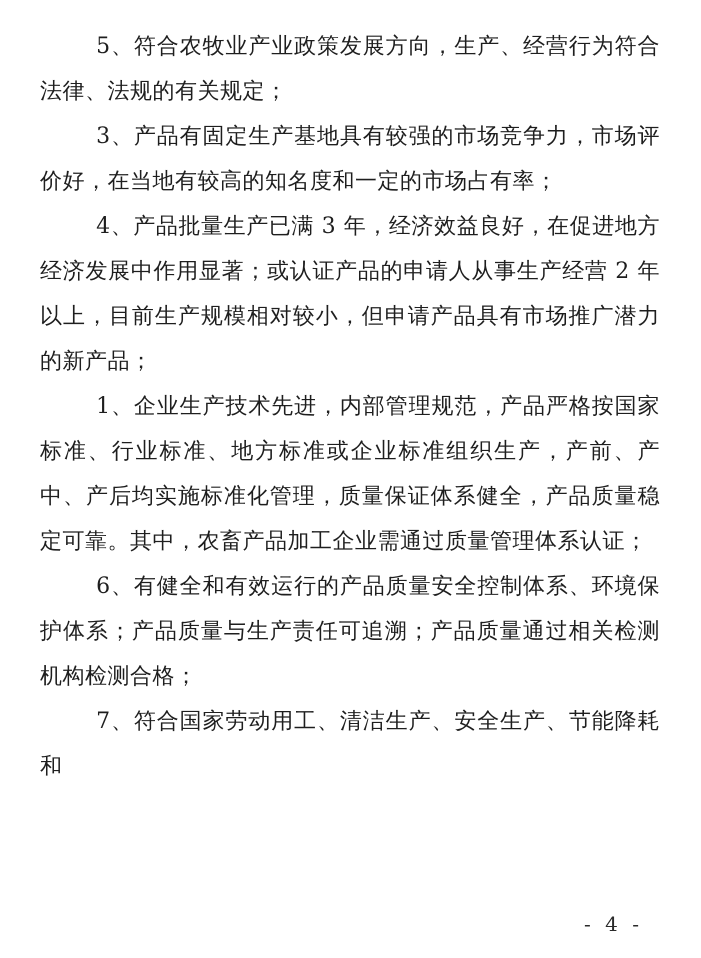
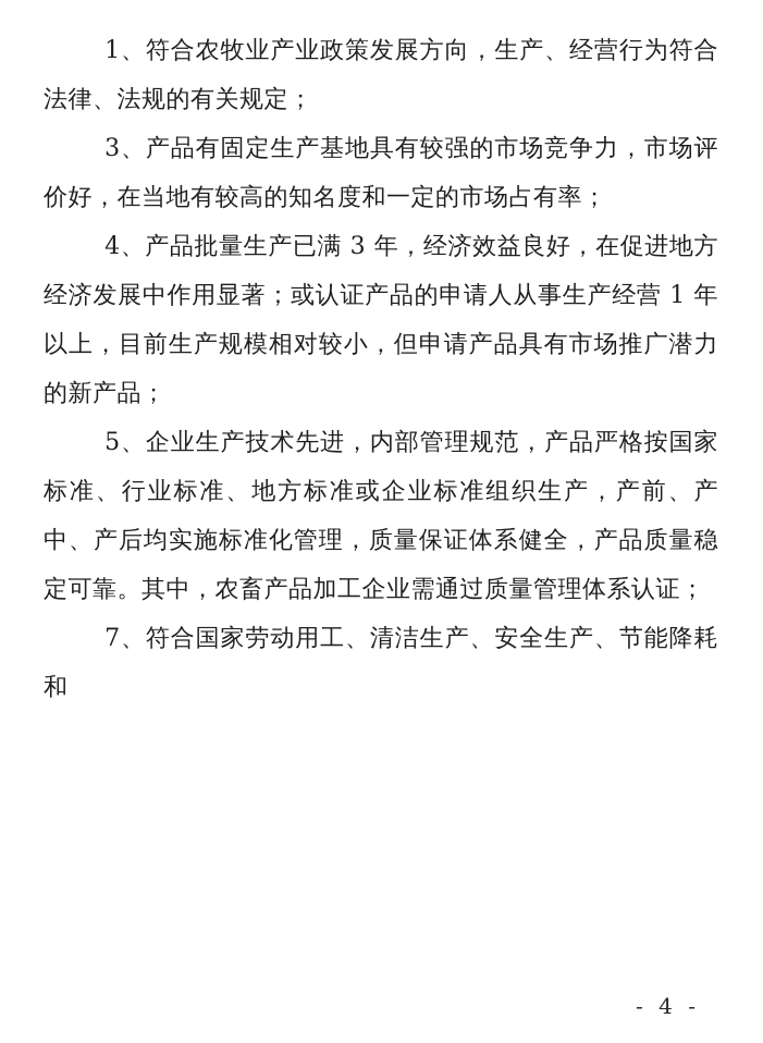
- 5、符合农牧业产业政策发展方向，生产、经营行为符合法律、法规的有关规定；
+ 1、符合农牧业产业政策发展方向，生产、经营行为符合法律、法规的有关规定；
  3、产品有固定生产基地具有较强的市场竞争力，市场评价好，在当地有较高的知名度和一定的市场占有率；
- 4、产品批量生产已满 3 年，经济效益良好，在促进地方经济发展中作用显著；或认证产品的申请人从事生产经营 2 年以上，目前生产规模相对较小，但申请产品具有市场推广潜力的新产品；
+ 4、产品批量生产已满 3 年，经济效益良好，在促进地方经济发展中作用显著；或认证产品的申请人从事生产经营 1 年以上，目前生产规模相对较小，但申请产品具有市场推广潜力的新产品；
- 1、企业生产技术先进，内部管理规范，产品严格按国家标准、行业标准、地方标准或企业标准组织生产，产前、产中、产后均实施标准化管理，质量保证体系健全，产品质量稳定可靠。其中，农畜产品加工企业需通过质量管理体系认证；
+ 5、企业生产技术先进，内部管理规范，产品严格按国家标准、行业标准、地方标准或企业标准组织生产，产前、产中、产后均实施标准化管理，质量保证体系健全，产品质量稳定可靠。其中，农畜产品加工企业需通过质量管理体系认证；
- 6、有健全和有效运行的产品质量安全控制体系、环境保护体系；产品质量与生产责任可追溯；产品质量通过相关检测机构检测合格；
  7、符合国家劳动用工、清洁生产、安全生产、节能降耗和
  - 4 -
